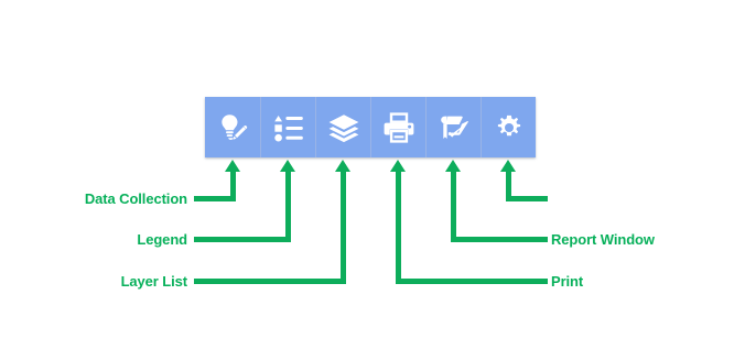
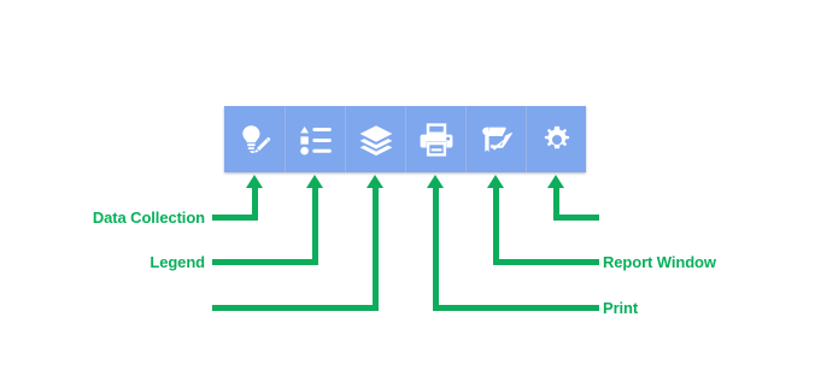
  Data Collection
  Legend
- Layer List
  Print
  Report Window
